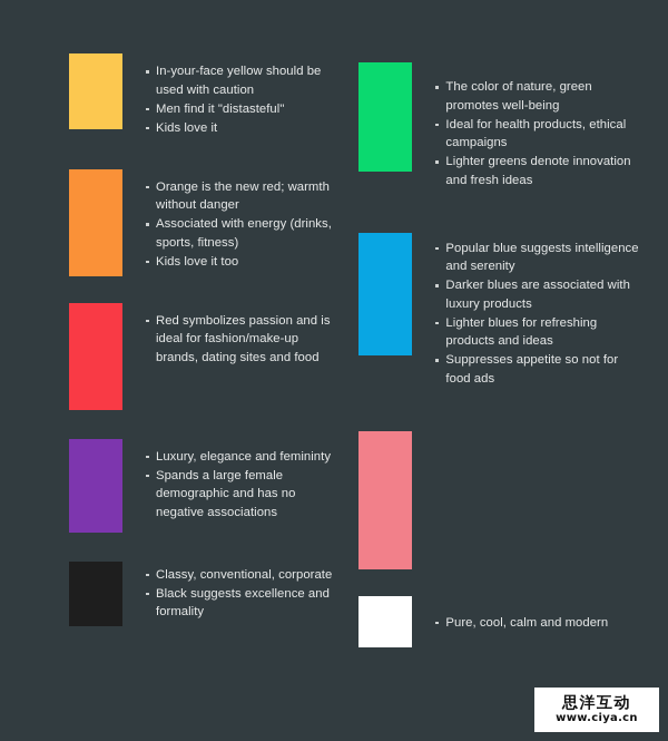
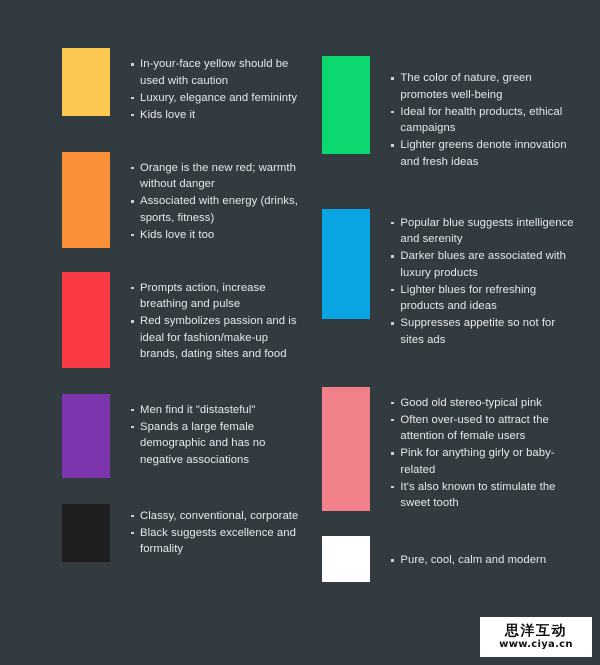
  In-your-face yellow should be used with caution
- Men find it "distasteful"
+ Luxury, elegance and femininty
  Kids love it
  Orange is the new red; warmth without danger
  Associated with energy (drinks, sports, fitness)
  Kids love it too
+ Prompts action, increase breathing and pulse
  Red symbolizes passion and is ideal for fashion/make-up brands, dating sites and food
- Luxury, elegance and femininty
+ Men find it "distasteful"
  Spands a large female demographic and has no negative associations
  Classy, conventional, corporate
  Black suggests excellence and formality
  The color of nature, green promotes well-being
  Ideal for health products, ethical campaigns
  Lighter greens denote innovation and fresh ideas
  Popular blue suggests intelligence and serenity
  Darker blues are associated with luxury products
  Lighter blues for refreshing products and ideas
- Suppresses appetite so not for food ads
+ Suppresses appetite so not for sites ads
+ Good old stereo-typical pink
+ Often over-used to attract the attention of female users
+ Pink for anything girly or baby-related
+ It's also known to stimulate the sweet tooth
  Pure, cool, calm and modern
  思洋互动
  www.ciya.cn
